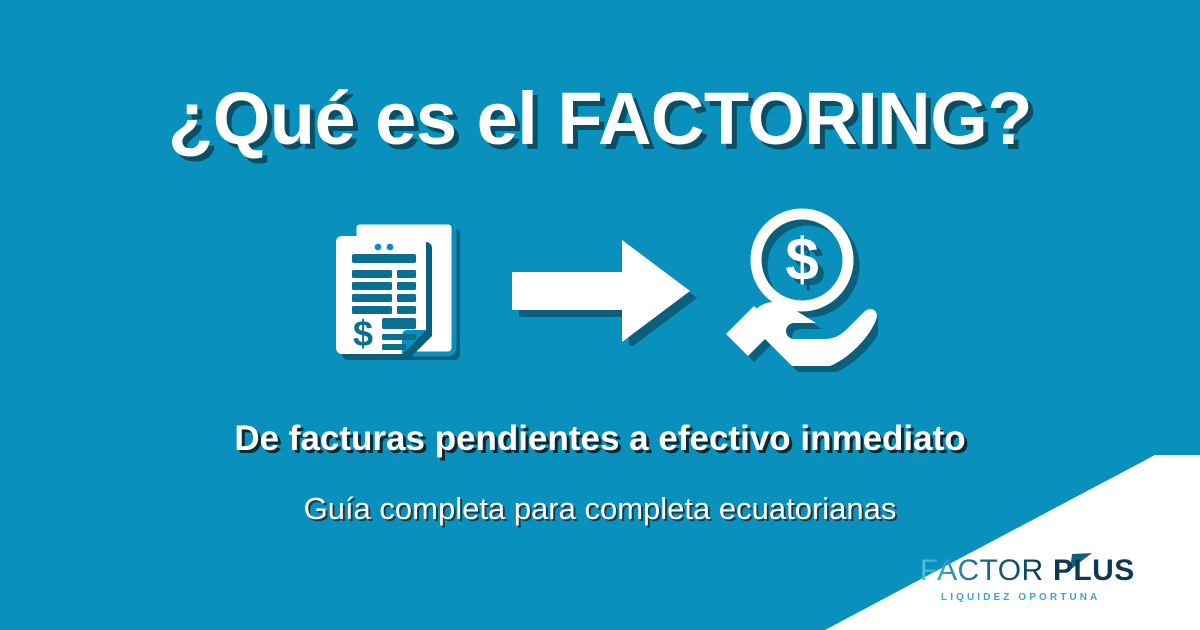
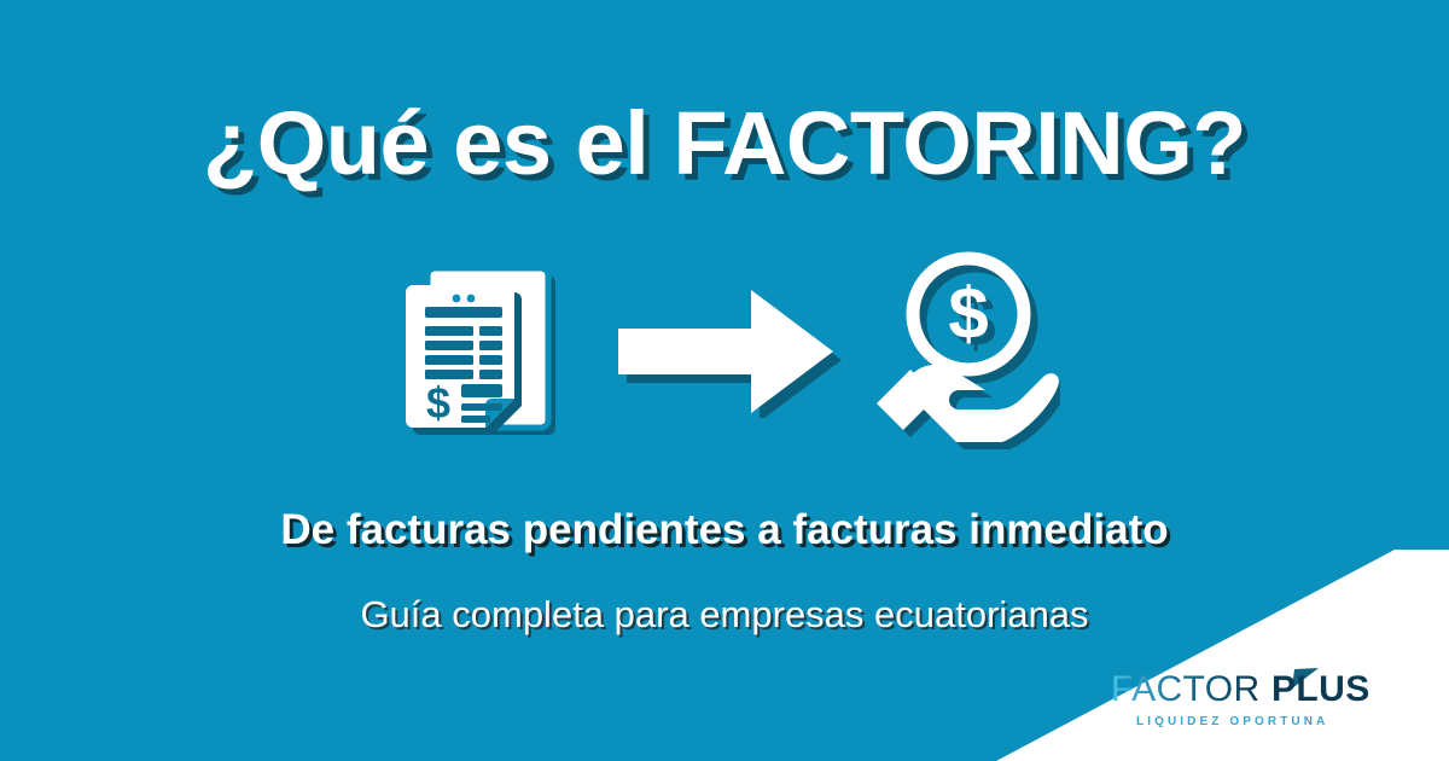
  ¿Qué es el FACTORING?
  $
  $
- De facturas pendientes a efectivo inmediato
+ De facturas pendientes a facturas inmediato
- Guía completa para completa ecuatorianas
+ Guía completa para empresas ecuatorianas
  FACTOR
  PLUS
  LIQUIDEZ OPORTUNA
